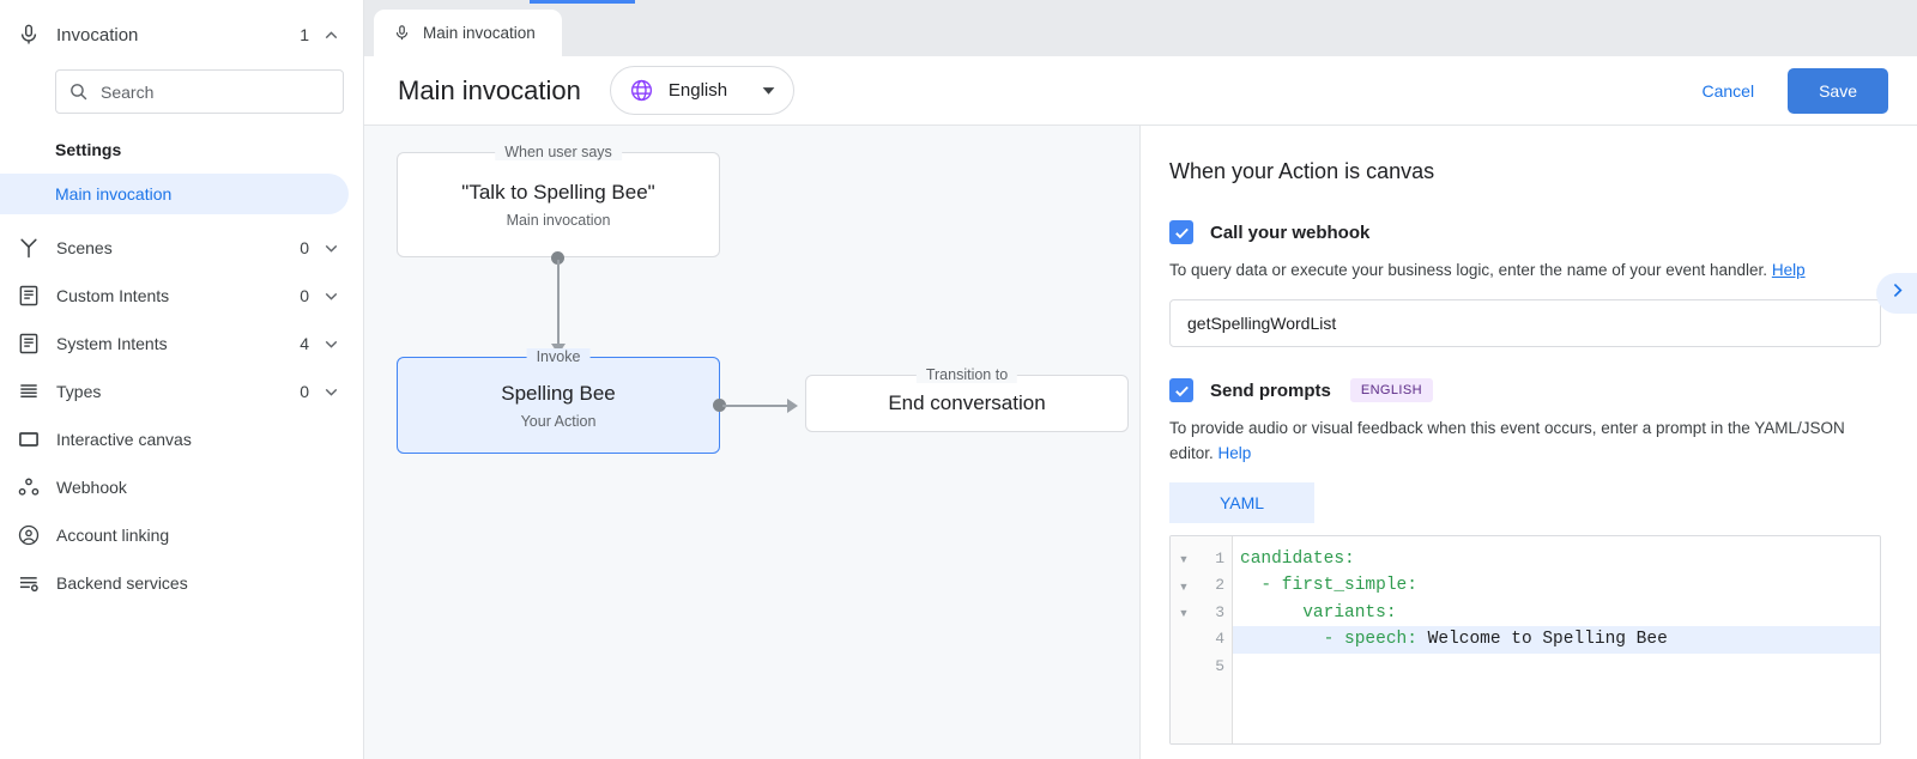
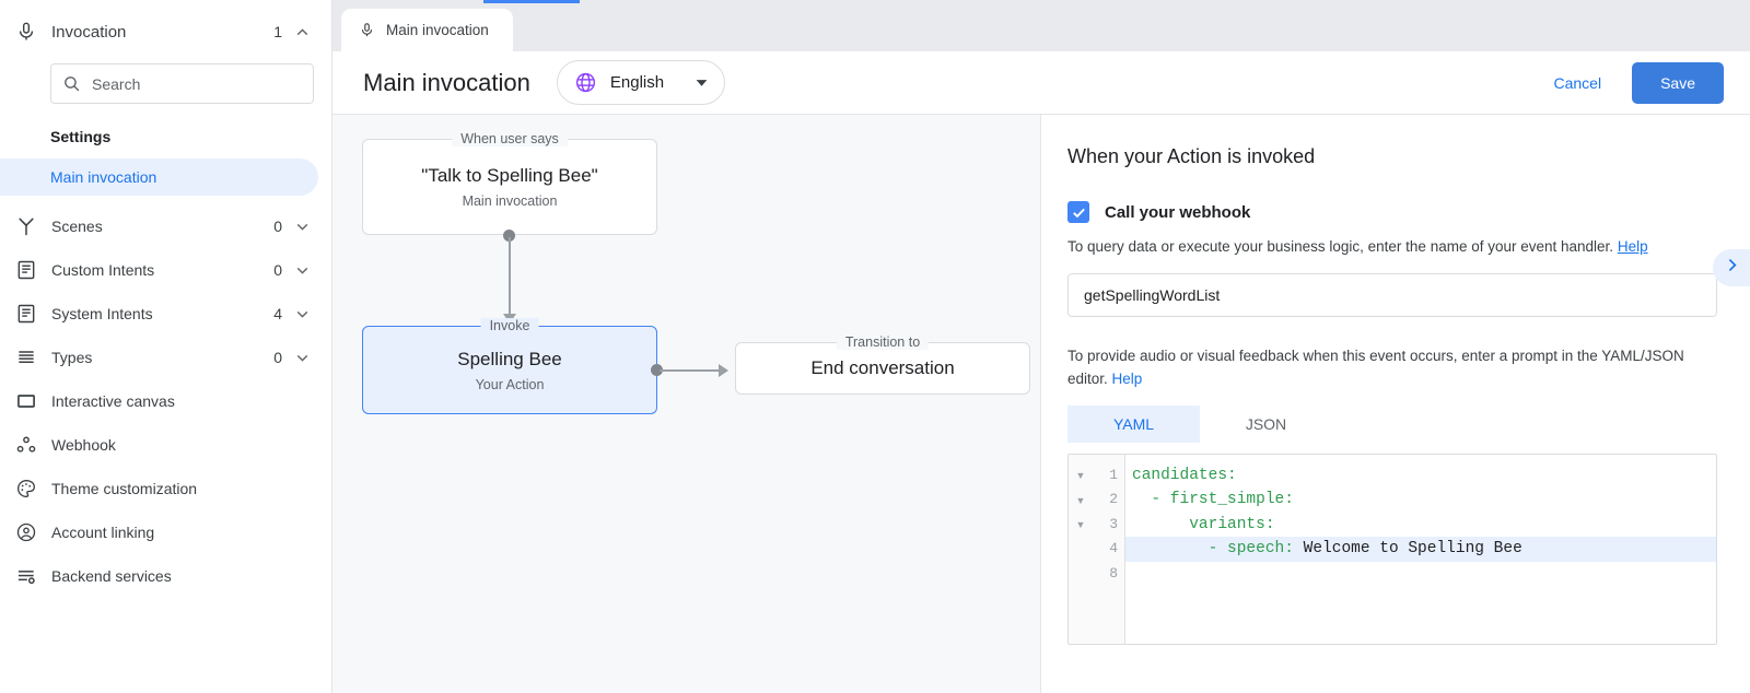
  Invocation
  1
  Search
  Settings
  Main invocation
  Scenes
  0
  Custom Intents
  0
  System Intents
  4
  Types
  0
  Interactive canvas
  Webhook
+ Theme customization
  Account linking
  Backend services
  Main invocation
  Main invocation
  English
  Cancel
  Save
  When user says
  "Talk to Spelling Bee"
  Main invocation
  Invoke
  Spelling Bee
  Your Action
  Transition to
  End conversation
- When your Action is canvas
+ When your Action is invoked
  Call your webhook
  To query data or execute your business logic, enter the name of your event handler. Help
  getSpellingWordList
- Send prompts
- ENGLISH
  To provide audio or visual feedback when this event occurs, enter a prompt in the YAML/JSON editor. Help
  YAML
+ JSON
  ▼
  ▼
  ▼
  1
  2
  3
  4
- 5
+ 8
  candidates:
  - first_simple:
  variants:
  - speech: Welcome to Spelling Bee
